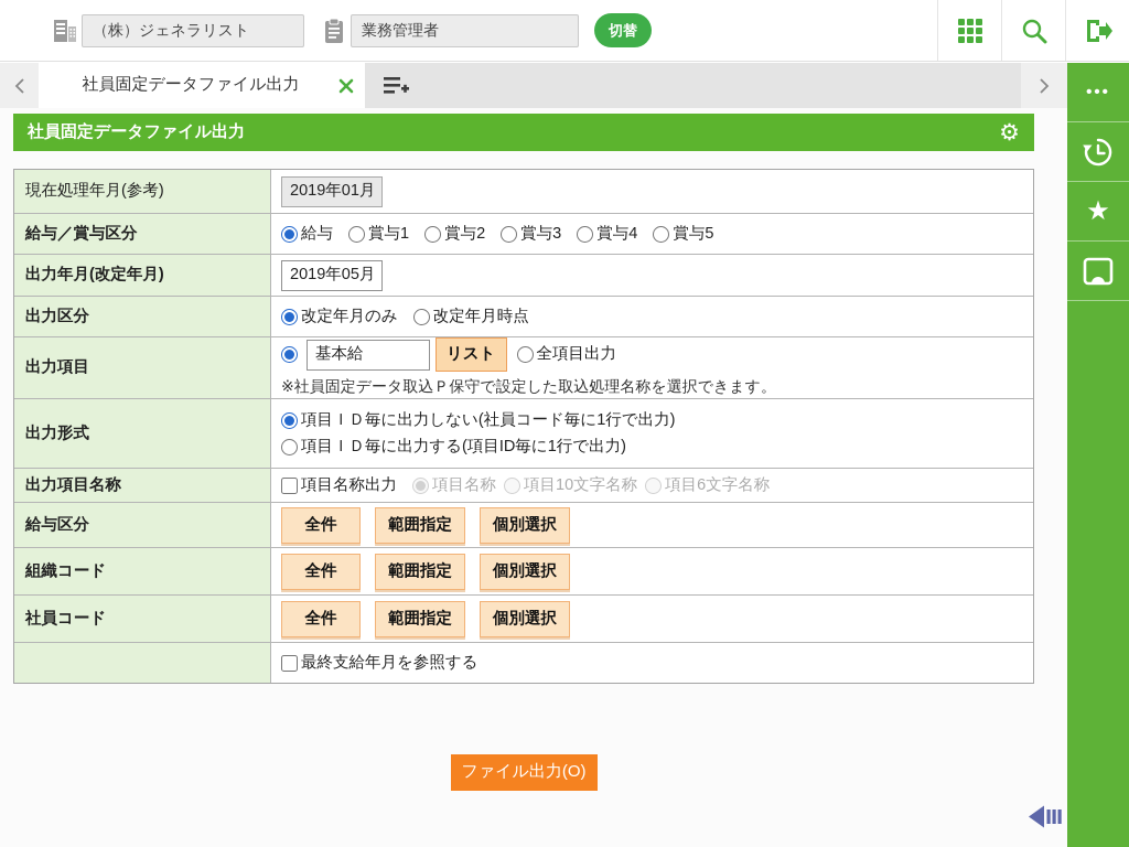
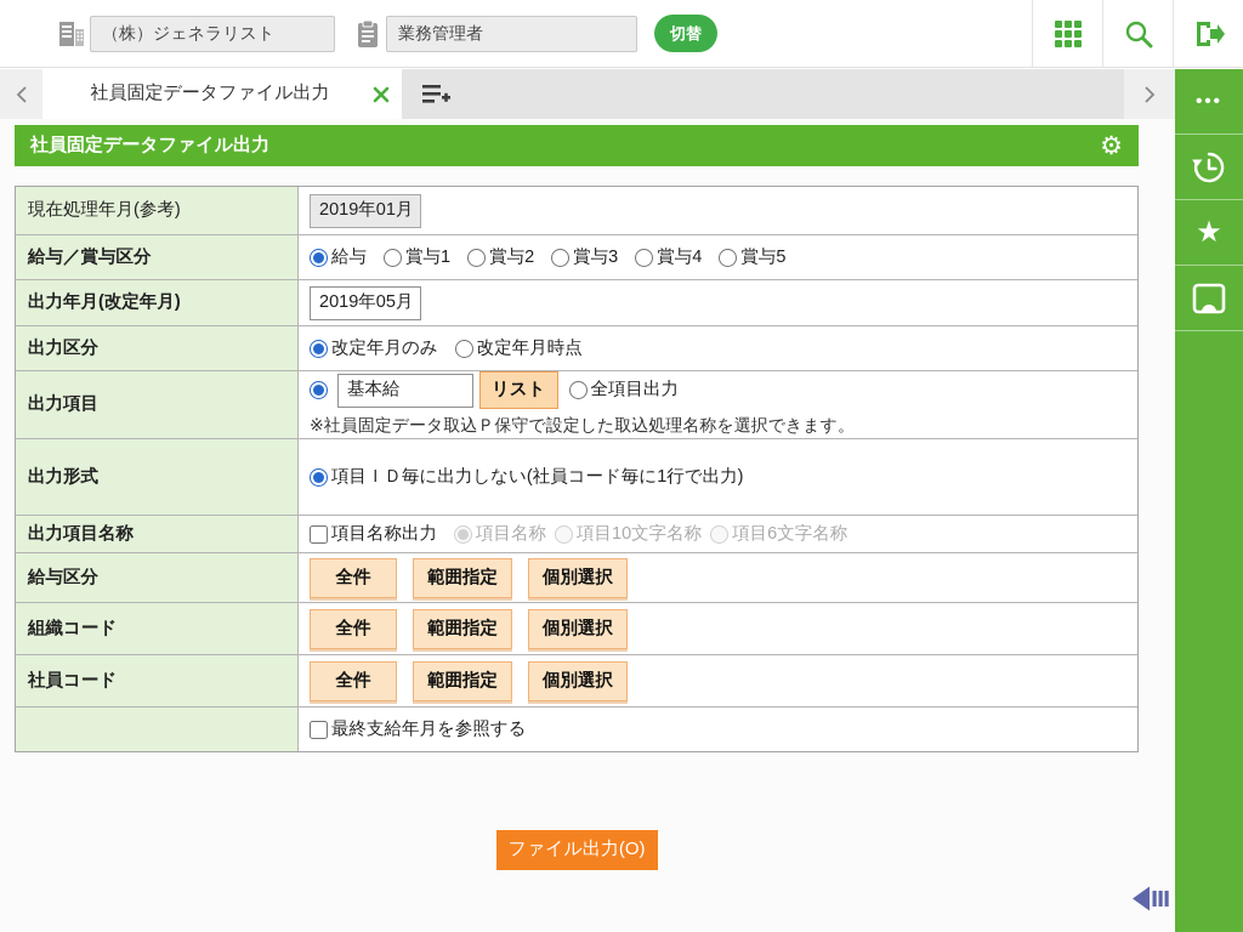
  （株）ジェネラリスト
  業務管理者
  切替
  社員固定データファイル出力
  •••
  ★
  社員固定データファイル出力
  ⚙
  現在処理年月(参考)
  2019年01月
  給与／賞与区分
  給与
  賞与1
  賞与2
  賞与3
  賞与4
  賞与5
  出力年月(改定年月)
  2019年05月
  出力区分
  改定年月のみ
  改定年月時点
  出力項目
  基本給
  リスト
  全項目出力
  ※社員固定データ取込Ｐ保守で設定した取込処理名称を選択できます。
  出力形式
  項目ＩＤ毎に出力しない(社員コード毎に1行で出力)
- 項目ＩＤ毎に出力する(項目ID毎に1行で出力)
  出力項目名称
  項目名称出力
  項目名称
  項目10文字名称
  項目6文字名称
  給与区分
  全件
  範囲指定
  個別選択
  組織コード
  全件
  範囲指定
  個別選択
  社員コード
  全件
  範囲指定
  個別選択
  最終支給年月を参照する
  ファイル出力(O)
